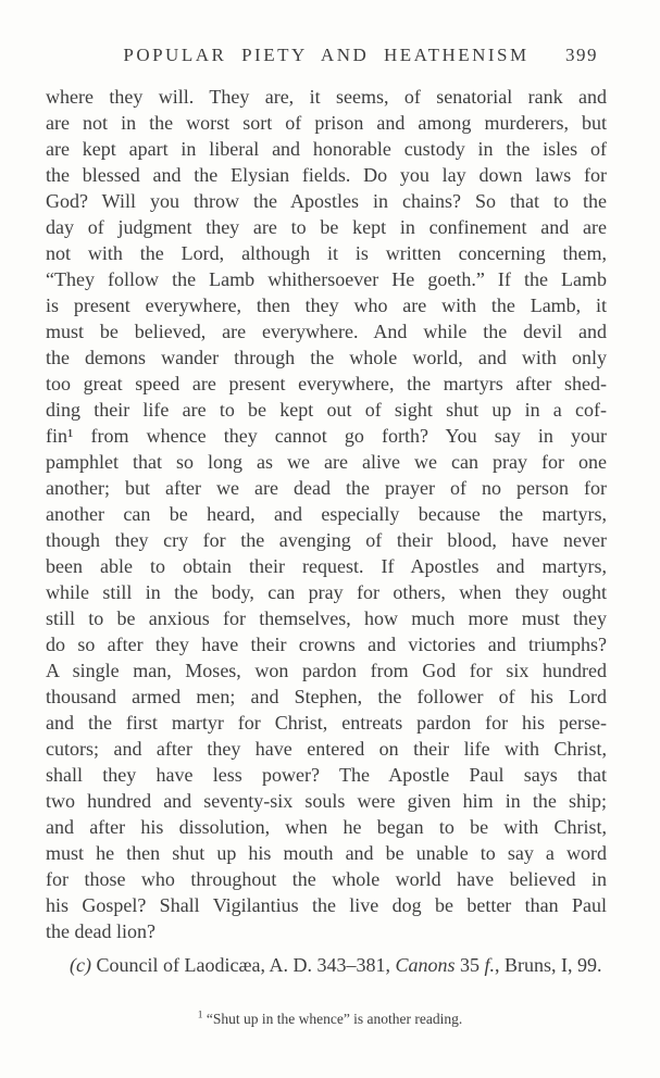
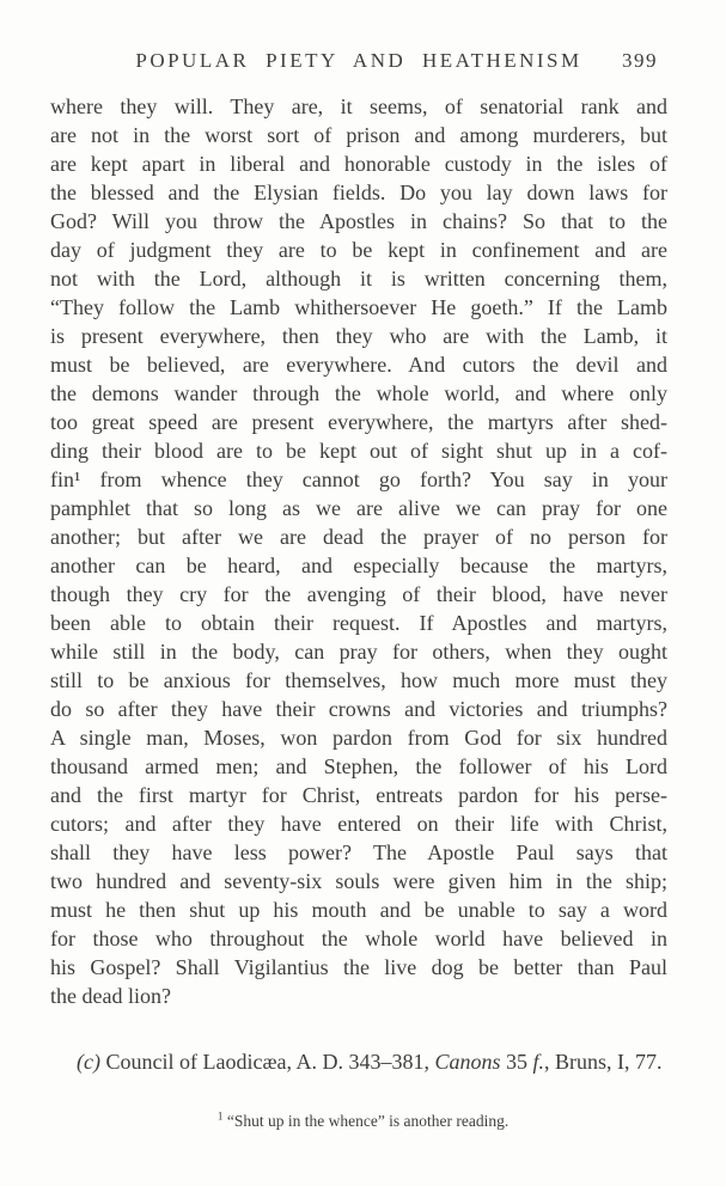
  POPULAR PIETY AND HEATHENISM
  399
  where they will. They are, it seems, of senatorial rank and
  are not in the worst sort of prison and among murderers, but
  are kept apart in liberal and honorable custody in the isles of
  the blessed and the Elysian fields. Do you lay down laws for
  God? Will you throw the Apostles in chains? So that to the
  day of judgment they are to be kept in confinement and are
  not with the Lord, although it is written concerning them,
  “They follow the Lamb whithersoever He goeth.” If the Lamb
  is present everywhere, then they who are with the Lamb, it
- must be believed, are everywhere. And while the devil and
+ must be believed, are everywhere. And cutors the devil and
- the demons wander through the whole world, and with only
+ the demons wander through the whole world, and where only
  too great speed are present everywhere, the martyrs after shed-
- ding their life are to be kept out of sight shut up in a cof-
+ ding their blood are to be kept out of sight shut up in a cof-
  fin¹ from whence they cannot go forth? You say in your
  pamphlet that so long as we are alive we can pray for one
  another; but after we are dead the prayer of no person for
  another can be heard, and especially because the martyrs,
  though they cry for the avenging of their blood, have never
  been able to obtain their request. If Apostles and martyrs,
  while still in the body, can pray for others, when they ought
  still to be anxious for themselves, how much more must they
  do so after they have their crowns and victories and triumphs?
  A single man, Moses, won pardon from God for six hundred
  thousand armed men; and Stephen, the follower of his Lord
  and the first martyr for Christ, entreats pardon for his perse-
  cutors; and after they have entered on their life with Christ,
  shall they have less power? The Apostle Paul says that
  two hundred and seventy-six souls were given him in the ship;
- and after his dissolution, when he began to be with Christ,
  must he then shut up his mouth and be unable to say a word
  for those who throughout the whole world have believed in
  his Gospel? Shall Vigilantius the live dog be better than Paul
  the dead lion?
- (c) Council of Laodicæa, A. D. 343–381, Canons 35 f., Bruns, I, 99.
+ (c) Council of Laodicæa, A. D. 343–381, Canons 35 f., Bruns, I, 77.
  1 “Shut up in the whence” is another reading.
